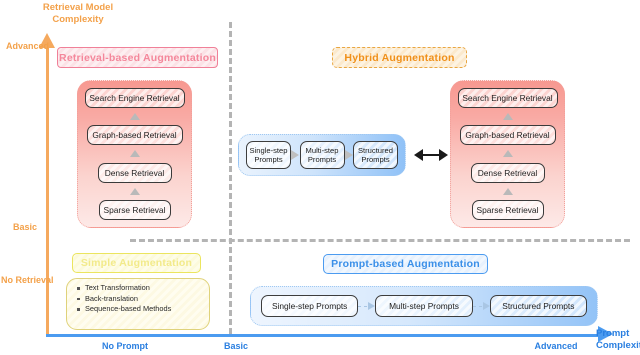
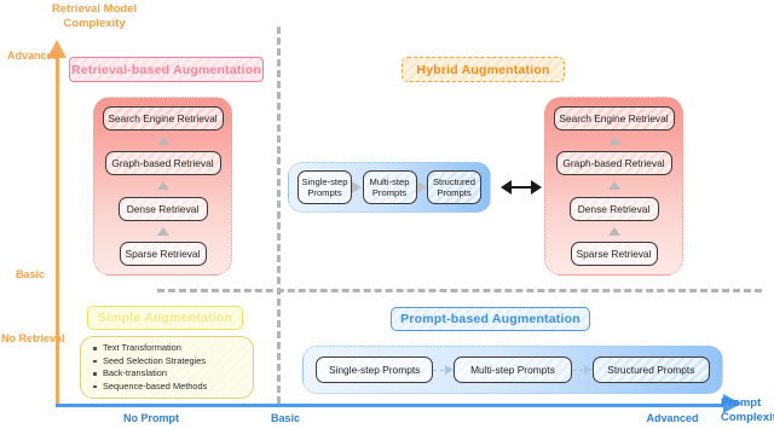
  Retrieval Model
  Complexity
  Prompt
  Complexi
  Advanced
  Basic
  No Retrieval
  No Prompt
  Basic
  Advanced
  Retrieval-based Augmentation
  Search Engine Retrieval
  Graph-based Retrieval
  Dense Retrieval
  Sparse Retrieval
  Hybrid Augmentation
  Single-step
  Prompts
  Multi-step
  Prompts
  Structured
  Prompts
  Search Engine Retrieval
  Graph-based Retrieval
  Dense Retrieval
  Sparse Retrieval
  Simple Augmentation
  Text Transformation
+ Seed Selection Strategies
  Back-translation
  Sequence-based Methods
  Prompt-based Augmentation
  Single-step Prompts
  Multi-step Prompts
  Structured Prompts
